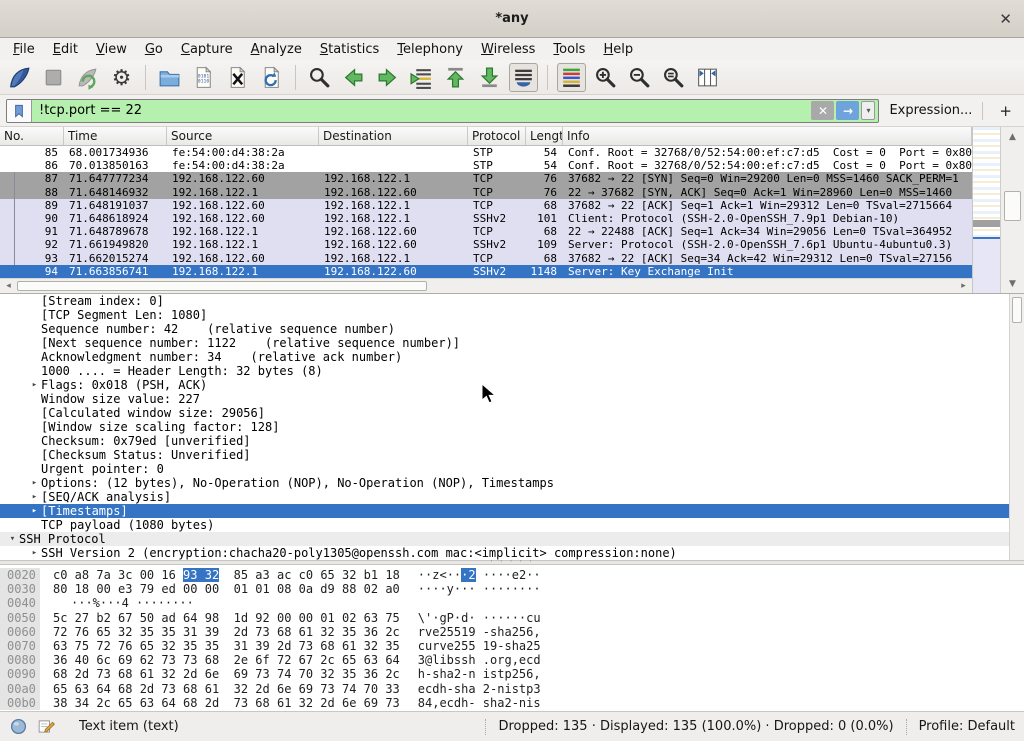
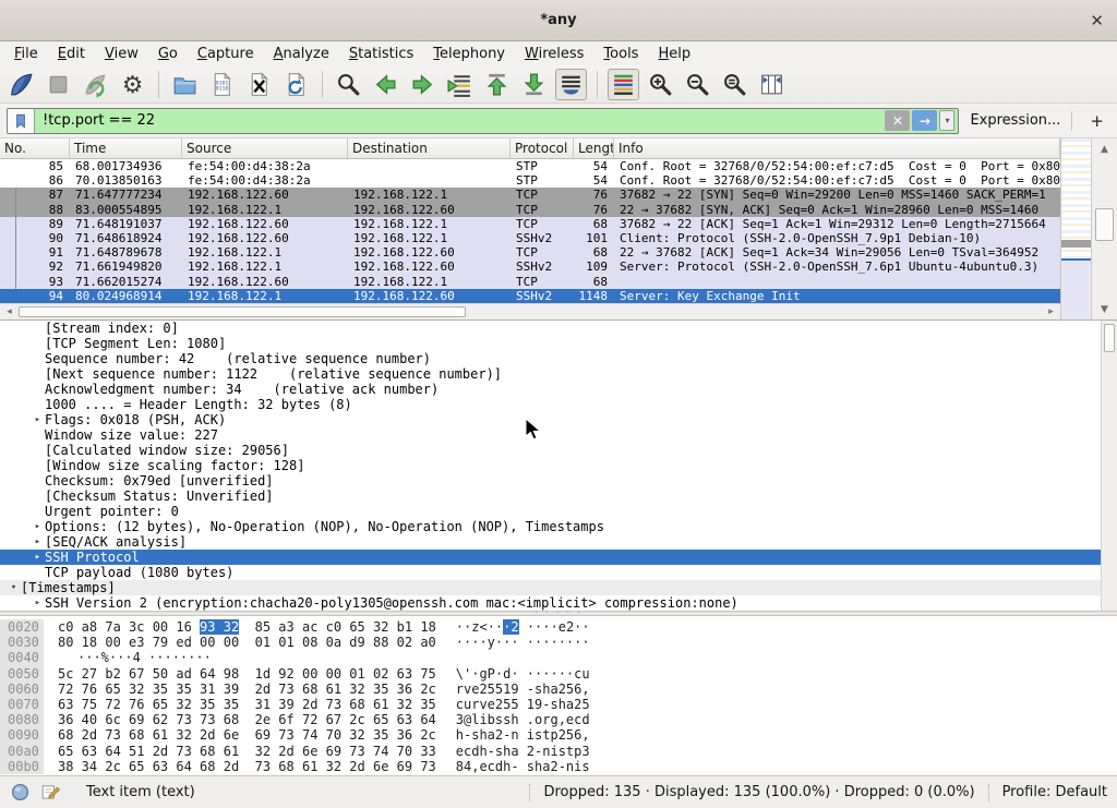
  *any
  ✕
  File
  Edit
  View
  Go
  Capture
  Analyze
  Statistics
  Telephony
  Wireless
  Tools
  Help
  ⚙
  !tcp.port == 22
  ✕
  →
  ▾
  Expression...
  +
  No.
  Time
  Source
  Destination
  Protocol
  Lengt
  Info
  85
  68.001734936
  fe:54:00:d4:38:2a
  STP
  54
  Conf. Root = 32768/0/52:54:00:ef:c7:d5 Cost = 0 Port = 0x80
  86
  70.013850163
  fe:54:00:d4:38:2a
  STP
  54
  Conf. Root = 32768/0/52:54:00:ef:c7:d5 Cost = 0 Port = 0x80
  87
  71.647777234
  192.168.122.60
  192.168.122.1
  TCP
  76
  37682 → 22 [SYN] Seq=0 Win=29200 Len=0 MSS=1460 SACK_PERM=1
  88
- 71.648146932
+ 83.000554895
  192.168.122.1
  192.168.122.60
  TCP
  76
  22 → 37682 [SYN, ACK] Seq=0 Ack=1 Win=28960 Len=0 MSS=1460
  89
  71.648191037
  192.168.122.60
  192.168.122.1
  TCP
  68
- 37682 → 22 [ACK] Seq=1 Ack=1 Win=29312 Len=0 TSval=2715664
+ 37682 → 22 [ACK] Seq=1 Ack=1 Win=29312 Len=0 Length=2715664
  90
  71.648618924
  192.168.122.60
  192.168.122.1
  SSHv2
  101
  Client: Protocol (SSH-2.0-OpenSSH_7.9p1 Debian-10)
  91
  71.648789678
  192.168.122.1
  192.168.122.60
  TCP
  68
- 22 → 22488 [ACK] Seq=1 Ack=34 Win=29056 Len=0 TSval=364952
+ 22 → 37682 [ACK] Seq=1 Ack=34 Win=29056 Len=0 TSval=364952
  92
  71.661949820
  192.168.122.1
  192.168.122.60
  SSHv2
  109
  Server: Protocol (SSH-2.0-OpenSSH_7.6p1 Ubuntu-4ubuntu0.3)
  93
  71.662015274
  192.168.122.60
  192.168.122.1
  TCP
  68
- 37682 → 22 [ACK] Seq=34 Ack=42 Win=29312 Len=0 TSval=27156
  94
- 71.663856741
+ 80.024968914
  192.168.122.1
  192.168.122.60
  SSHv2
  1148
  Server: Key Exchange Init
  ◂
  ▸
  ▲
  ▼
  [Stream index: 0]
  [TCP Segment Len: 1080]
  Sequence number: 42 (relative sequence number)
  [Next sequence number: 1122 (relative sequence number)]
  Acknowledgment number: 34 (relative ack number)
  1000 .... = Header Length: 32 bytes (8)
  ▸
  Flags: 0x018 (PSH, ACK)
  Window size value: 227
  [Calculated window size: 29056]
  [Window size scaling factor: 128]
  Checksum: 0x79ed [unverified]
  [Checksum Status: Unverified]
  Urgent pointer: 0
  ▸
  Options: (12 bytes), No-Operation (NOP), No-Operation (NOP), Timestamps
  ▸
  [SEQ/ACK analysis]
  ▸
- [Timestamps]
+ SSH Protocol
  TCP payload (1080 bytes)
  ▾
- SSH Protocol
+ [Timestamps]
  ▸
  SSH Version 2 (encryption:chacha20-poly1305@openssh.com mac:<implicit> compression:none)
  · · · · ·
  0020
  c0 a8 7a 3c 00 16 93 32 85 a3 ac c0 65 32 b1 18
  ··z<···2 ····e2··
  0030
  80 18 00 e3 79 ed 00 00 01 01 08 0a d9 88 02 a0
  ····y··· ········
  0040
  ···%···4 ········
  0050
  5c 27 b2 67 50 ad 64 98 1d 92 00 00 01 02 63 75
  \'·gP·d· ······cu
  0060
  72 76 65 32 35 35 31 39 2d 73 68 61 32 35 36 2c
  rve25519 -sha256,
  0070
  63 75 72 76 65 32 35 35 31 39 2d 73 68 61 32 35
  curve255 19-sha25
  0080
  36 40 6c 69 62 73 73 68 2e 6f 72 67 2c 65 63 64
  3@libssh .org,ecd
  0090
  68 2d 73 68 61 32 2d 6e 69 73 74 70 32 35 36 2c
  h-sha2-n istp256,
  00a0
- 65 63 64 68 2d 73 68 61 32 2d 6e 69 73 74 70 33
+ 65 63 64 51 2d 73 68 61 32 2d 6e 69 73 74 70 33
  ecdh-sha 2-nistp3
  00b0
  38 34 2c 65 63 64 68 2d 73 68 61 32 2d 6e 69 73
  84,ecdh- sha2-nis
  Text item (text)
  Dropped: 135 · Displayed: 135 (100.0%) · Dropped: 0 (0.0%)
  Profile: Default
